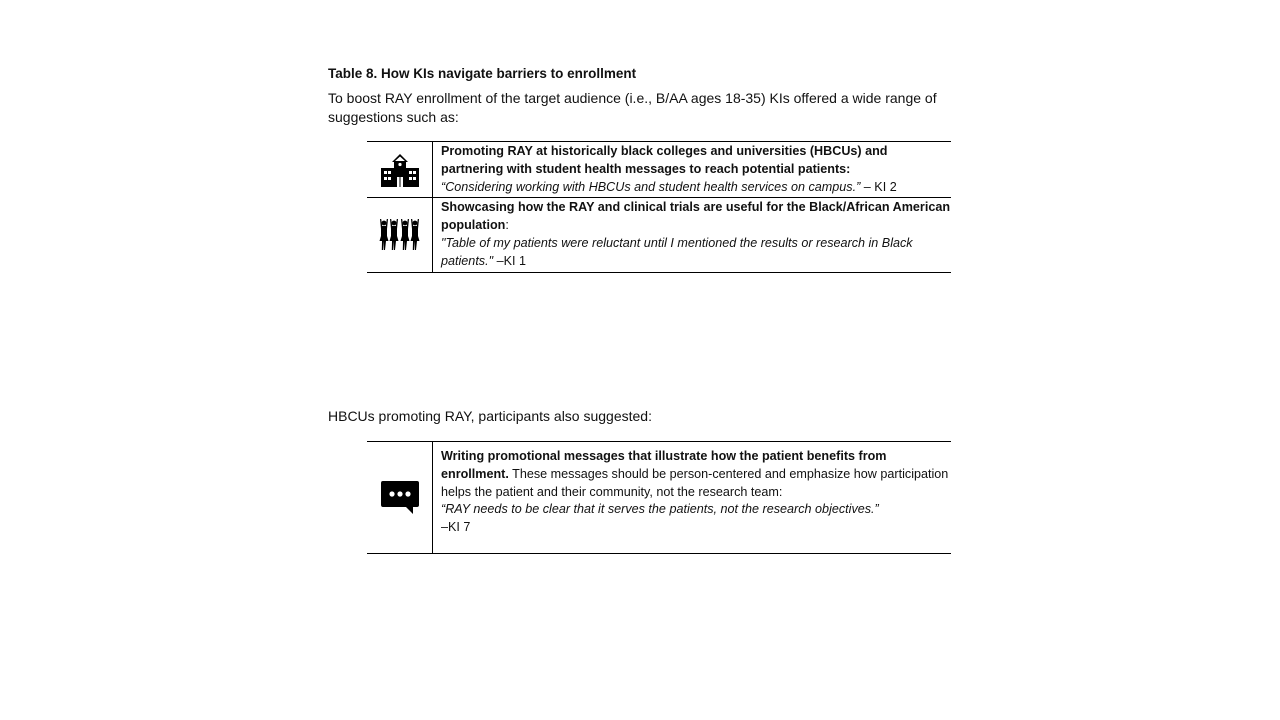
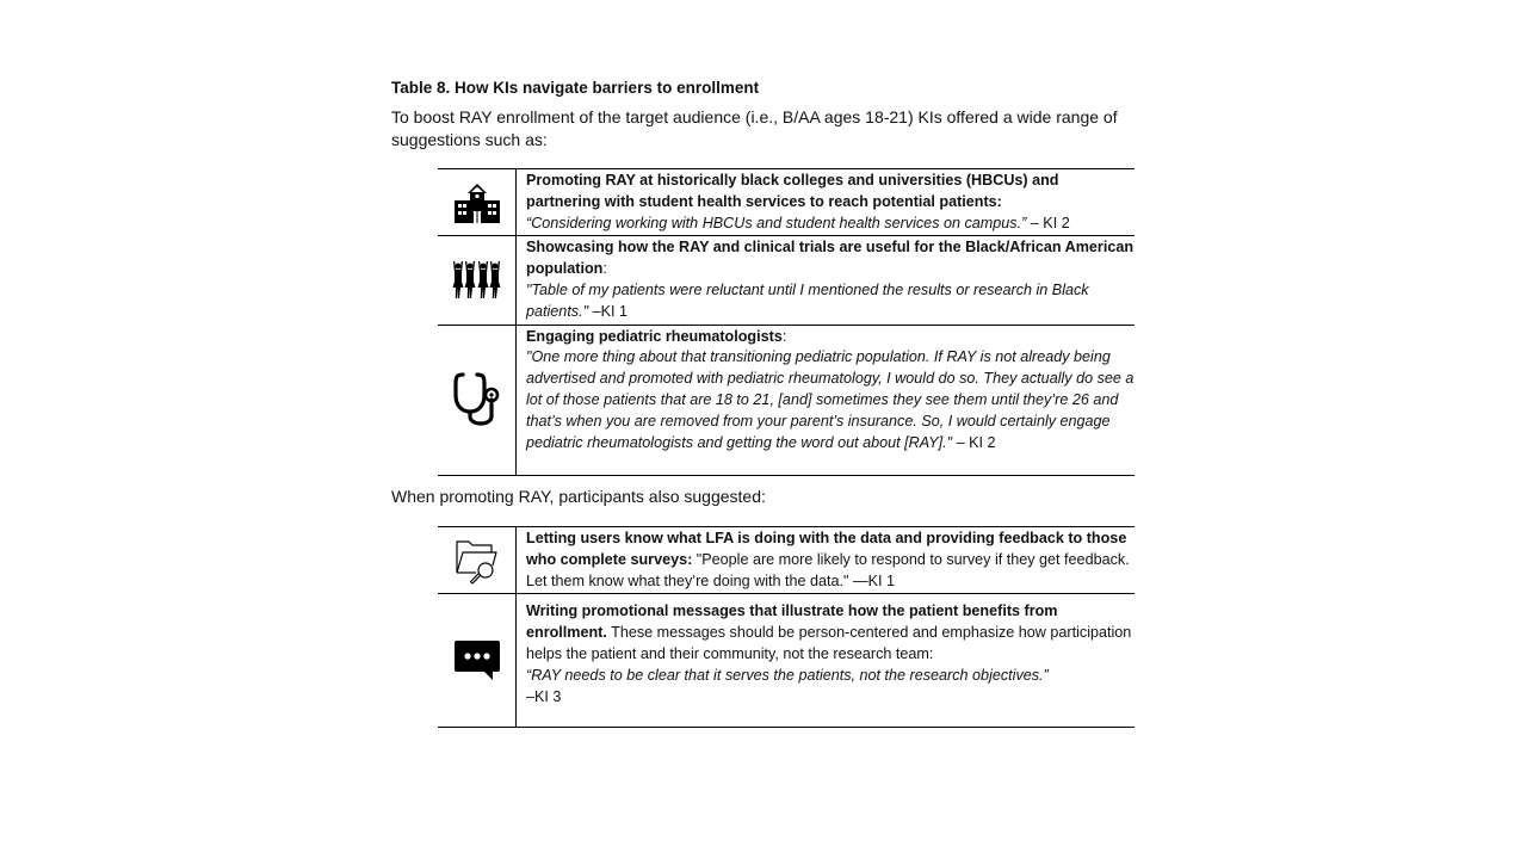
  Table 8. How KIs navigate barriers to enrollment
- To boost RAY enrollment of the target audience (i.e., B/AA ages 18-35) KIs offered a wide range of suggestions such as:
+ To boost RAY enrollment of the target audience (i.e., B/AA ages 18-21) KIs offered a wide range of suggestions such as:
- 	Promoting RAY at historically black colleges and universities (HBCUs) and partnering with student health messages to reach potential patients: “Considering working with HBCUs and student health services on campus.” – KI 2
+ 	Promoting RAY at historically black colleges and universities (HBCUs) and partnering with student health services to reach potential patients: “Considering working with HBCUs and student health services on campus.” – KI 2
  	Showcasing how the RAY and clinical trials are useful for the Black/African American population: "Table of my patients were reluctant until I mentioned the results or research in Black patients." –KI 1
+ 	Engaging pediatric rheumatologists: "One more thing about that transitioning pediatric population. If RAY is not already being advertised and promoted with pediatric rheumatology, I would do so. They actually do see a lot of those patients that are 18 to 21, [and] sometimes they see them until they’re 26 and that’s when you are removed from your parent’s insurance. So, I would certainly engage pediatric rheumatologists and getting the word out about [RAY]." – KI 2
- HBCUs promoting RAY, participants also suggested:
+ When promoting RAY, participants also suggested:
+ 	Letting users know what LFA is doing with the data and providing feedback to those who complete surveys: "People are more likely to respond to survey if they get feedback. Let them know what they’re doing with the data." —KI 1
- 	Writing promotional messages that illustrate how the patient benefits from enrollment. These messages should be person-centered and emphasize how participation helps the patient and their community, not the research team: “RAY needs to be clear that it serves the patients, not the research objectives.” –KI 7
+ 	Writing promotional messages that illustrate how the patient benefits from enrollment. These messages should be person-centered and emphasize how participation helps the patient and their community, not the research team: “RAY needs to be clear that it serves the patients, not the research objectives.” –KI 3
